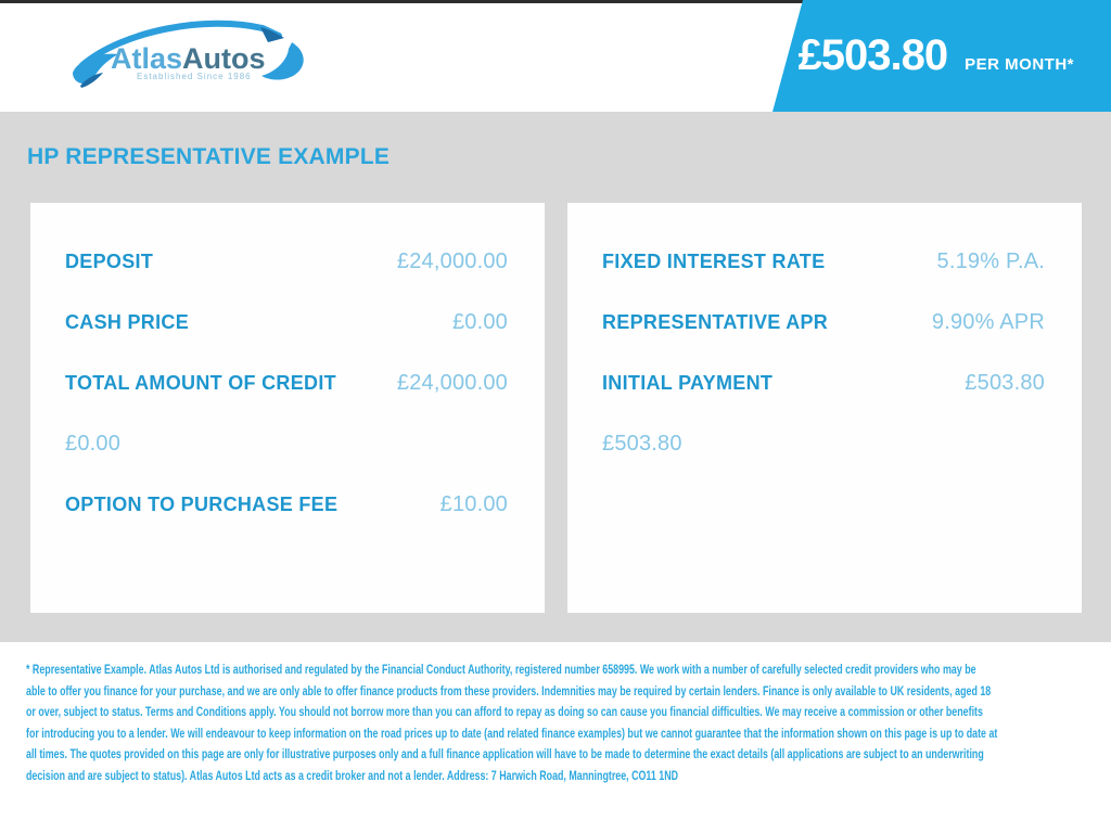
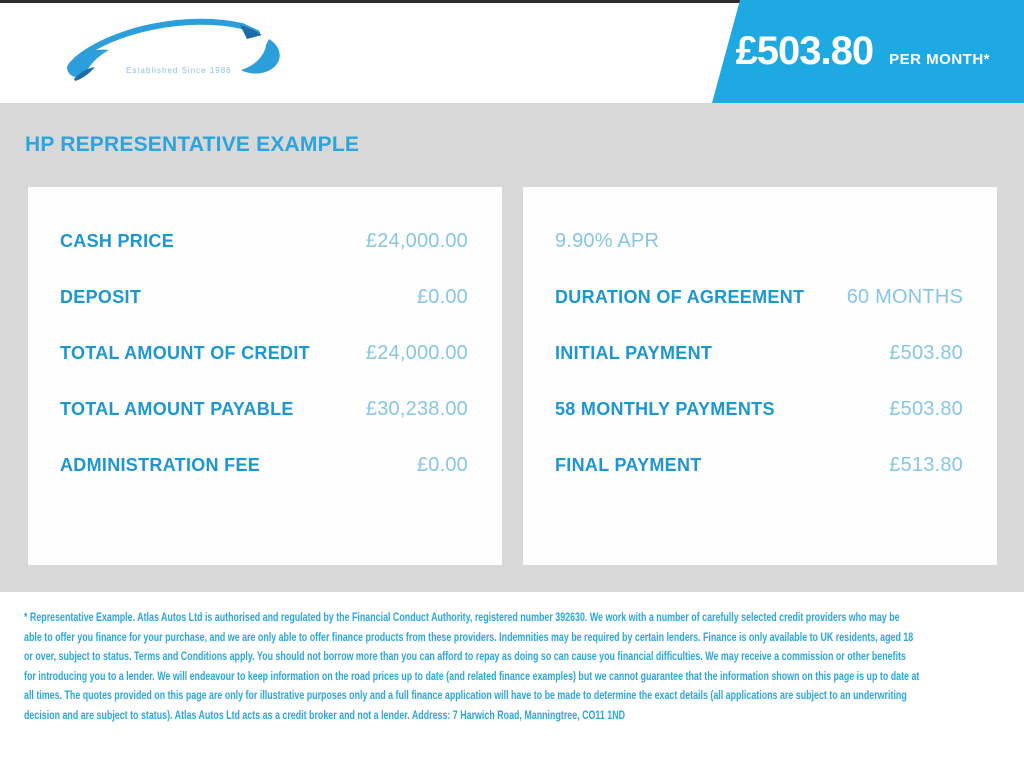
- AtlasAutos
  Established Since 1986
  £503.80
  PER MONTH*
  HP REPRESENTATIVE EXAMPLE
- DEPOSIT
+ CASH PRICE
  £24,000.00
- CASH PRICE
+ DEPOSIT
  £0.00
  TOTAL AMOUNT OF CREDIT
  £24,000.00
+ TOTAL AMOUNT PAYABLE
+ £30,238.00
+ ADMINISTRATION FEE
  £0.00
- OPTION TO PURCHASE FEE
- £10.00
- FIXED INTEREST RATE
- 5.19% P.A.
- REPRESENTATIVE APR
  9.90% APR
+ DURATION OF AGREEMENT
+ 60 MONTHS
  INITIAL PAYMENT
  £503.80
+ 58 MONTHLY PAYMENTS
  £503.80
+ FINAL PAYMENT
+ £513.80
- * Representative Example. Atlas Autos Ltd is authorised and regulated by the Financial Conduct Authority, registered number 658995. We work with a number of carefully selected credit providers who may be able to offer you finance for your purchase, and we are only able to offer finance products from these providers. Indemnities may be required by certain lenders. Finance is only available to UK residents, aged 18 or over, subject to status. Terms and Conditions apply. You should not borrow more than you can afford to repay as doing so can cause you financial difficulties. We may receive a commission or other benefits for introducing you to a lender. We will endeavour to keep information on the road prices up to date (and related finance examples) but we cannot guarantee that the information shown on this page is up to date at all times. The quotes provided on this page are only for illustrative purposes only and a full finance application will have to be made to determine the exact details (all applications are subject to an underwriting decision and are subject to status). Atlas Autos Ltd acts as a credit broker and not a lender. Address: 7 Harwich Road, Manningtree, CO11 1ND
+ * Representative Example. Atlas Autos Ltd is authorised and regulated by the Financial Conduct Authority, registered number 392630. We work with a number of carefully selected credit providers who may be able to offer you finance for your purchase, and we are only able to offer finance products from these providers. Indemnities may be required by certain lenders. Finance is only available to UK residents, aged 18 or over, subject to status. Terms and Conditions apply. You should not borrow more than you can afford to repay as doing so can cause you financial difficulties. We may receive a commission or other benefits for introducing you to a lender. We will endeavour to keep information on the road prices up to date (and related finance examples) but we cannot guarantee that the information shown on this page is up to date at all times. The quotes provided on this page are only for illustrative purposes only and a full finance application will have to be made to determine the exact details (all applications are subject to an underwriting decision and are subject to status). Atlas Autos Ltd acts as a credit broker and not a lender. Address: 7 Harwich Road, Manningtree, CO11 1ND
